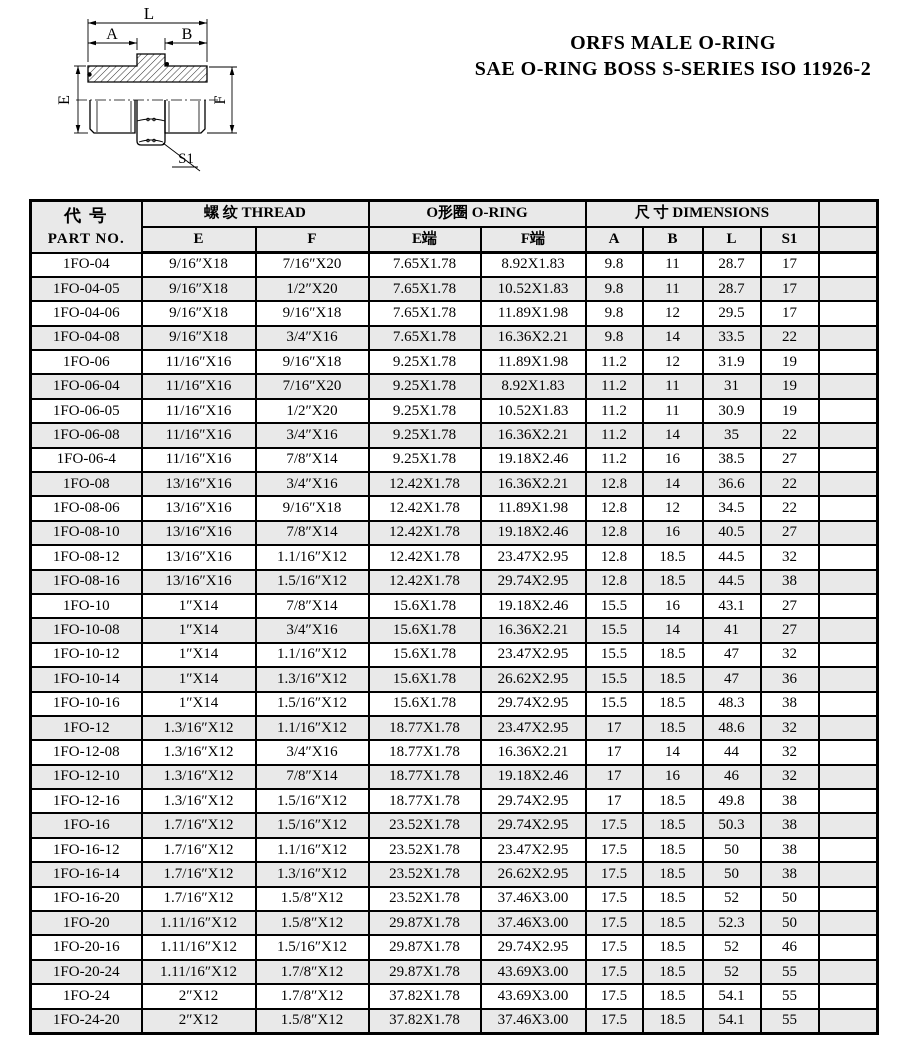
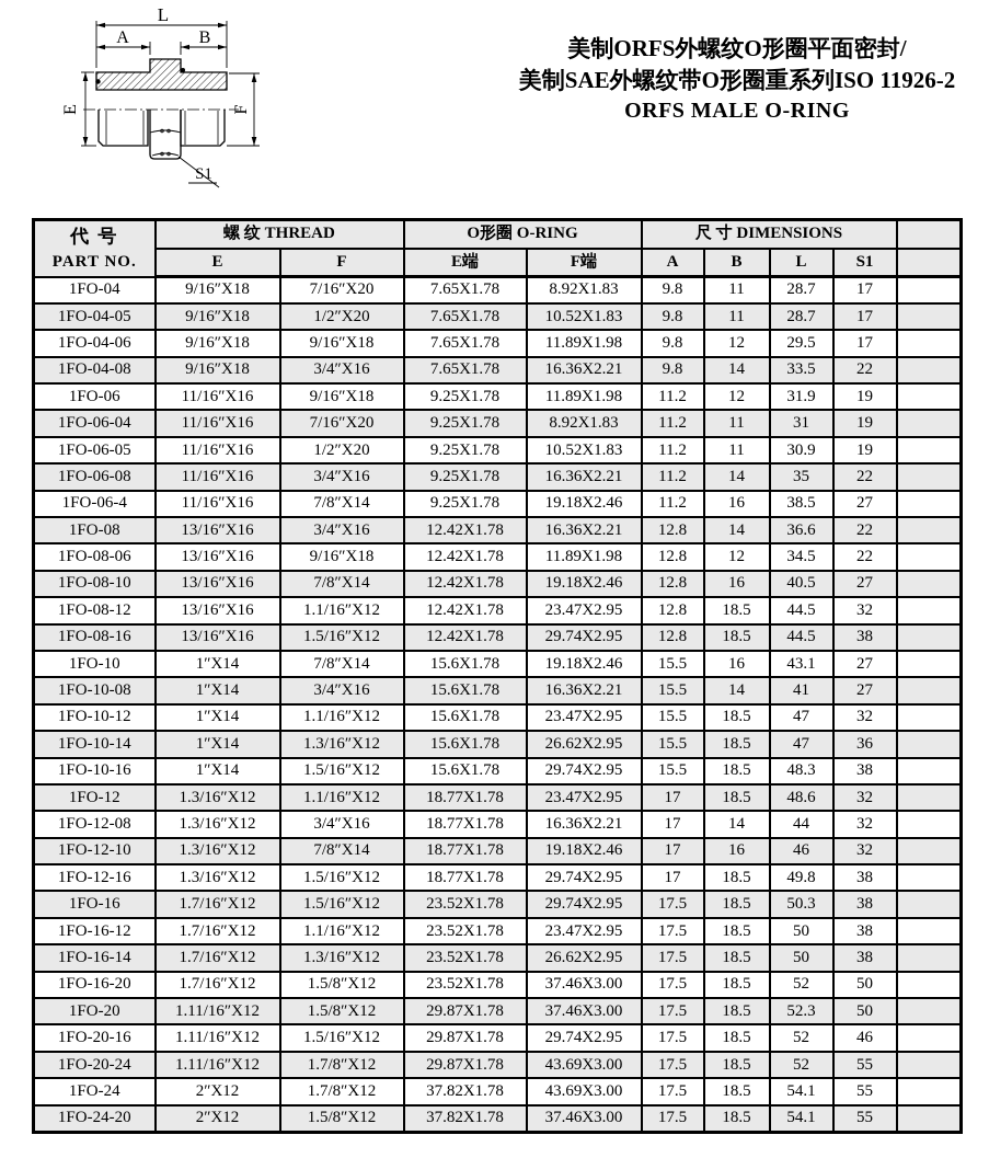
  L
  A
  B
  S1
+ 美制ORFS外螺纹O形圈平面密封/
+ 美制SAE外螺纹带O形圈重系列ISO 11926-2
  ORFS MALE O-RING
- SAE O-RING BOSS S-SERIES ISO 11926-2
  代 号 PART NO.	螺 纹 THREAD	O形圈 O-RING	尺 寸 DIMENSIONS
  E	F	E端	F端	A	B	L	S1
  1FO-04	9/16″X18	7/16″X20	7.65X1.78	8.92X1.83	9.8	11	28.7	17
  1FO-04-05	9/16″X18	1/2″X20	7.65X1.78	10.52X1.83	9.8	11	28.7	17
  1FO-04-06	9/16″X18	9/16″X18	7.65X1.78	11.89X1.98	9.8	12	29.5	17
  1FO-04-08	9/16″X18	3/4″X16	7.65X1.78	16.36X2.21	9.8	14	33.5	22
  1FO-06	11/16″X16	9/16″X18	9.25X1.78	11.89X1.98	11.2	12	31.9	19
  1FO-06-04	11/16″X16	7/16″X20	9.25X1.78	8.92X1.83	11.2	11	31	19
  1FO-06-05	11/16″X16	1/2″X20	9.25X1.78	10.52X1.83	11.2	11	30.9	19
  1FO-06-08	11/16″X16	3/4″X16	9.25X1.78	16.36X2.21	11.2	14	35	22
  1FO-06-4	11/16″X16	7/8″X14	9.25X1.78	19.18X2.46	11.2	16	38.5	27
  1FO-08	13/16″X16	3/4″X16	12.42X1.78	16.36X2.21	12.8	14	36.6	22
  1FO-08-06	13/16″X16	9/16″X18	12.42X1.78	11.89X1.98	12.8	12	34.5	22
  1FO-08-10	13/16″X16	7/8″X14	12.42X1.78	19.18X2.46	12.8	16	40.5	27
  1FO-08-12	13/16″X16	1.1/16″X12	12.42X1.78	23.47X2.95	12.8	18.5	44.5	32
  1FO-08-16	13/16″X16	1.5/16″X12	12.42X1.78	29.74X2.95	12.8	18.5	44.5	38
  1FO-10	1″X14	7/8″X14	15.6X1.78	19.18X2.46	15.5	16	43.1	27
  1FO-10-08	1″X14	3/4″X16	15.6X1.78	16.36X2.21	15.5	14	41	27
  1FO-10-12	1″X14	1.1/16″X12	15.6X1.78	23.47X2.95	15.5	18.5	47	32
  1FO-10-14	1″X14	1.3/16″X12	15.6X1.78	26.62X2.95	15.5	18.5	47	36
  1FO-10-16	1″X14	1.5/16″X12	15.6X1.78	29.74X2.95	15.5	18.5	48.3	38
  1FO-12	1.3/16″X12	1.1/16″X12	18.77X1.78	23.47X2.95	17	18.5	48.6	32
  1FO-12-08	1.3/16″X12	3/4″X16	18.77X1.78	16.36X2.21	17	14	44	32
  1FO-12-10	1.3/16″X12	7/8″X14	18.77X1.78	19.18X2.46	17	16	46	32
  1FO-12-16	1.3/16″X12	1.5/16″X12	18.77X1.78	29.74X2.95	17	18.5	49.8	38
  1FO-16	1.7/16″X12	1.5/16″X12	23.52X1.78	29.74X2.95	17.5	18.5	50.3	38
  1FO-16-12	1.7/16″X12	1.1/16″X12	23.52X1.78	23.47X2.95	17.5	18.5	50	38
  1FO-16-14	1.7/16″X12	1.3/16″X12	23.52X1.78	26.62X2.95	17.5	18.5	50	38
  1FO-16-20	1.7/16″X12	1.5/8″X12	23.52X1.78	37.46X3.00	17.5	18.5	52	50
  1FO-20	1.11/16″X12	1.5/8″X12	29.87X1.78	37.46X3.00	17.5	18.5	52.3	50
  1FO-20-16	1.11/16″X12	1.5/16″X12	29.87X1.78	29.74X2.95	17.5	18.5	52	46
  1FO-20-24	1.11/16″X12	1.7/8″X12	29.87X1.78	43.69X3.00	17.5	18.5	52	55
  1FO-24	2″X12	1.7/8″X12	37.82X1.78	43.69X3.00	17.5	18.5	54.1	55
  1FO-24-20	2″X12	1.5/8″X12	37.82X1.78	37.46X3.00	17.5	18.5	54.1	55
